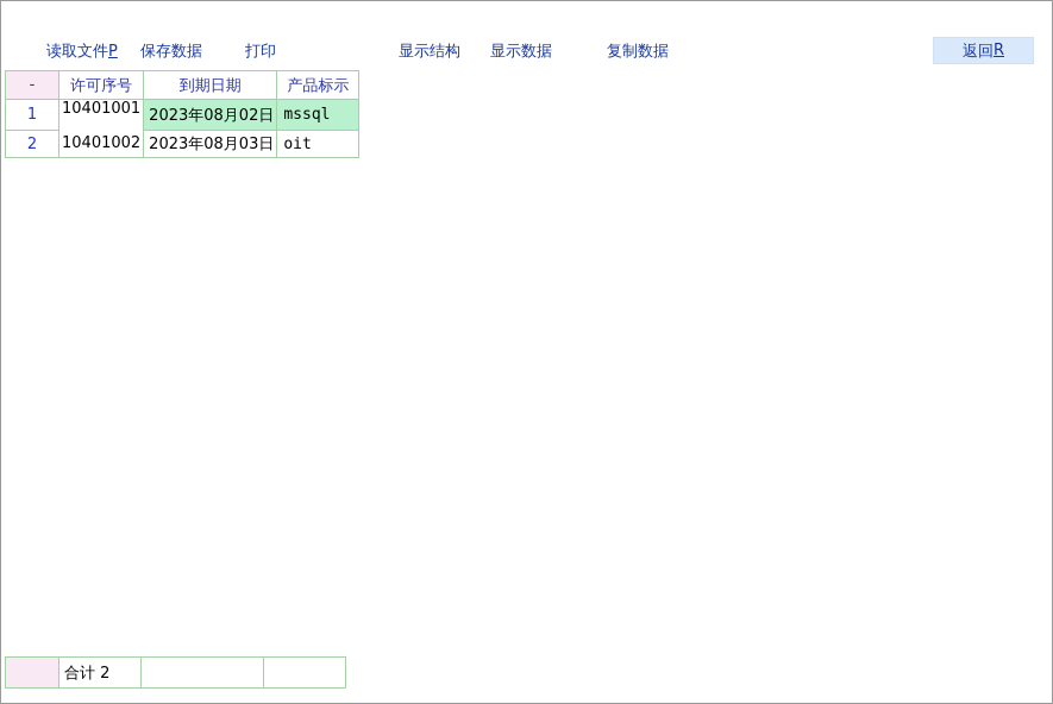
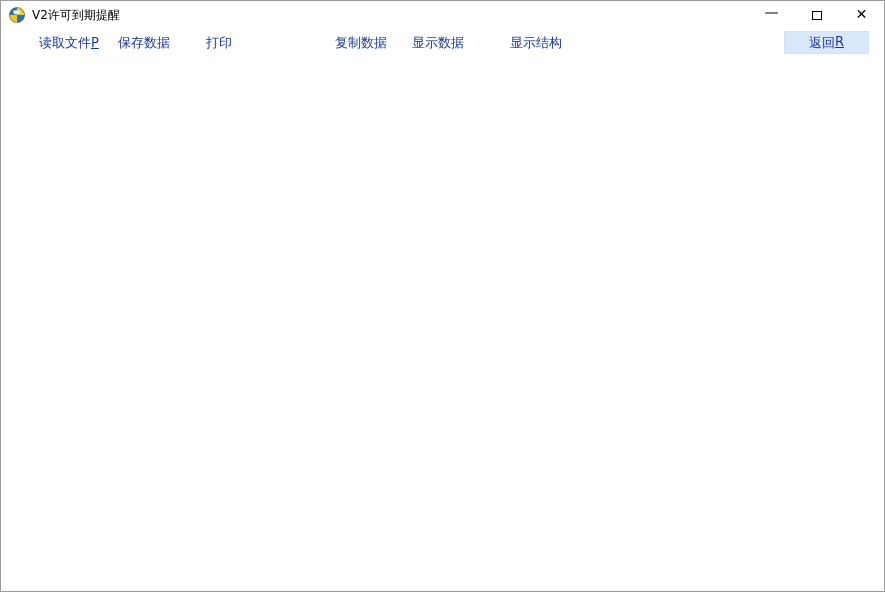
+ V2许可到期提醒
+ —
+ ✕
  读取文件P
  保存数据
  打印
- 显示结构
+ 复制数据
  显示数据
- 复制数据
+ 显示结构
  返回
  R
- -	许可序号	到期日期	产品标示
- 1	10401001	2023年08月02日	mssql
- 2	10401002	2023年08月03日	oit
- 	合计 2
